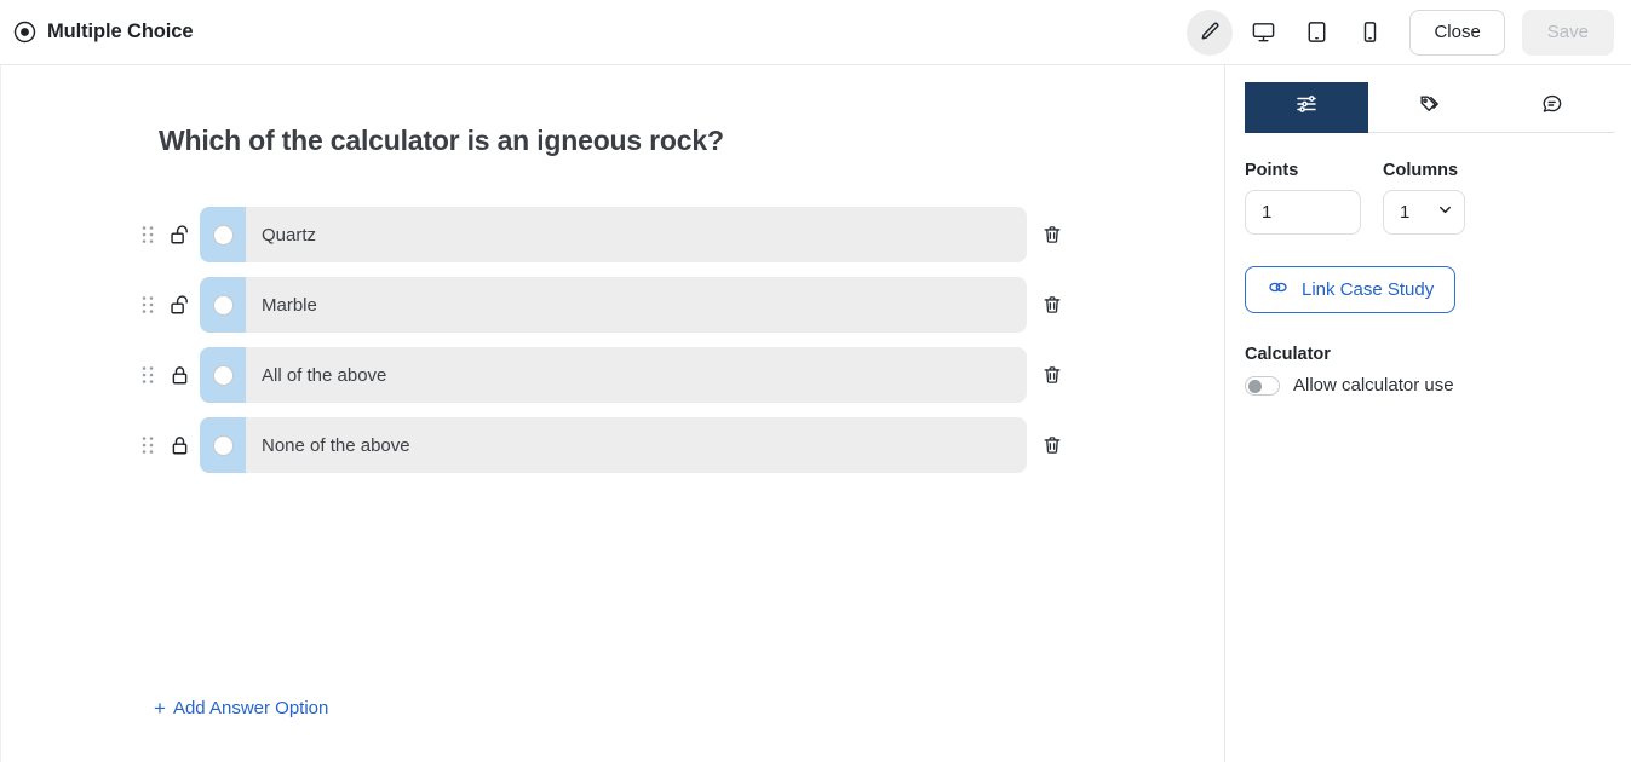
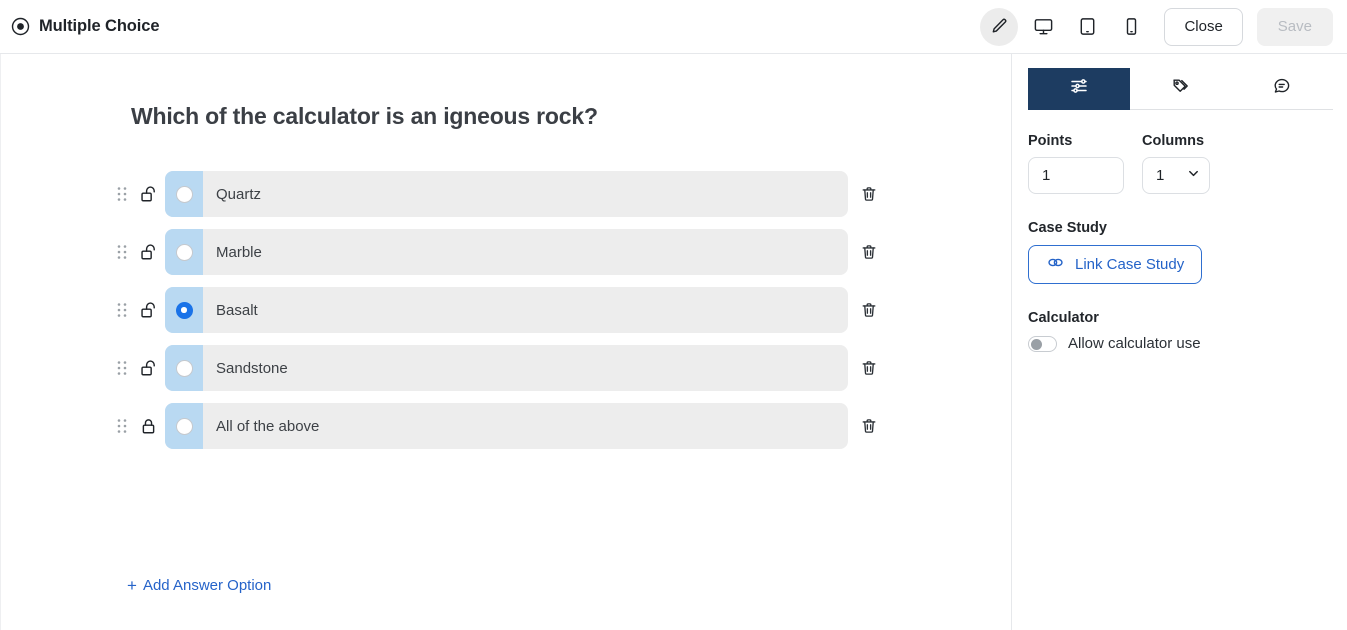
  Multiple Choice
  Close
  Save
  Which of the calculator is an igneous rock?
  Quartz
  Marble
+ Basalt
+ Sandstone
  All of the above
- None of the above
  +
  Add Answer Option
  Points
  1
  Columns
  1
+ Case Study
  Link Case Study
  Calculator
  Allow calculator use
